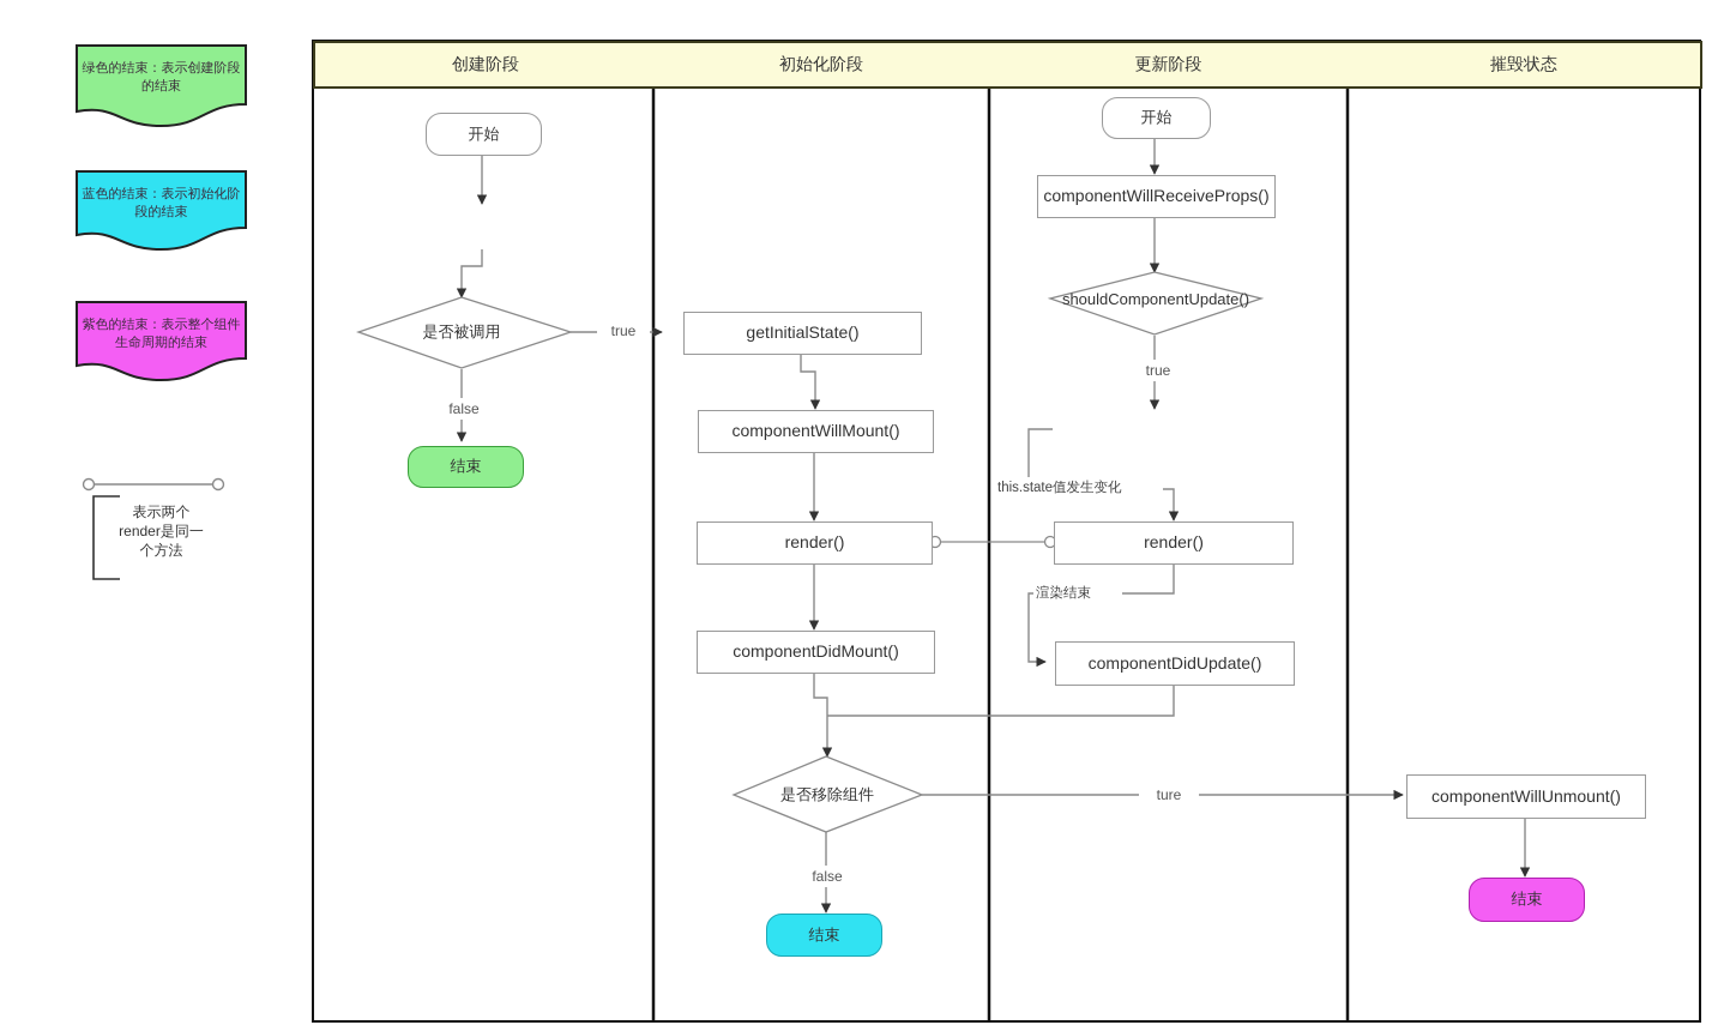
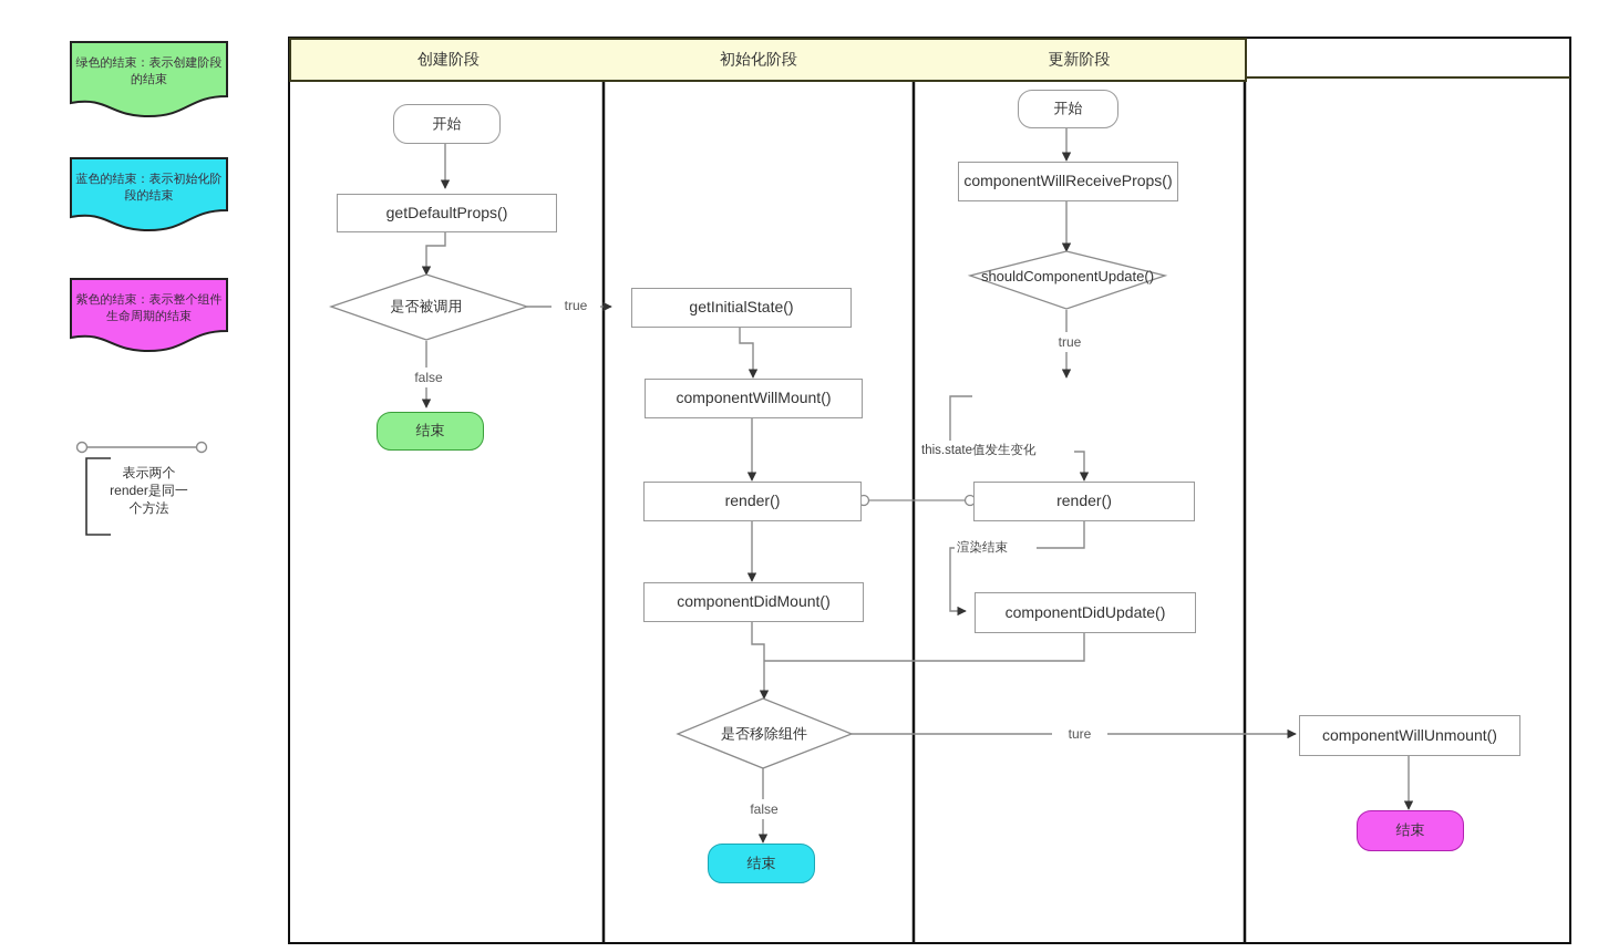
  创建阶段
  初始化阶段
  更新阶段
- 摧毁状态
  开始
+ getDefaultProps()
  是否被调用
  结束
  true
  false
  getInitialState()
  componentWillMount()
  render()
  componentDidMount()
  是否移除组件
  结束
  false
  ture
  开始
  componentWillReceiveProps()
  shouldComponentUpdate()
  render()
  componentDidUpdate()
  true
  this.state值发生变化
  渲染结束
  componentWillUnmount()
  结束
  绿色的结束：表示创建阶段的结束
  蓝色的结束：表示初始化阶段的结束
  紫色的结束：表示整个组件生命周期的结束
  表示两个
  render是同一
  个方法
